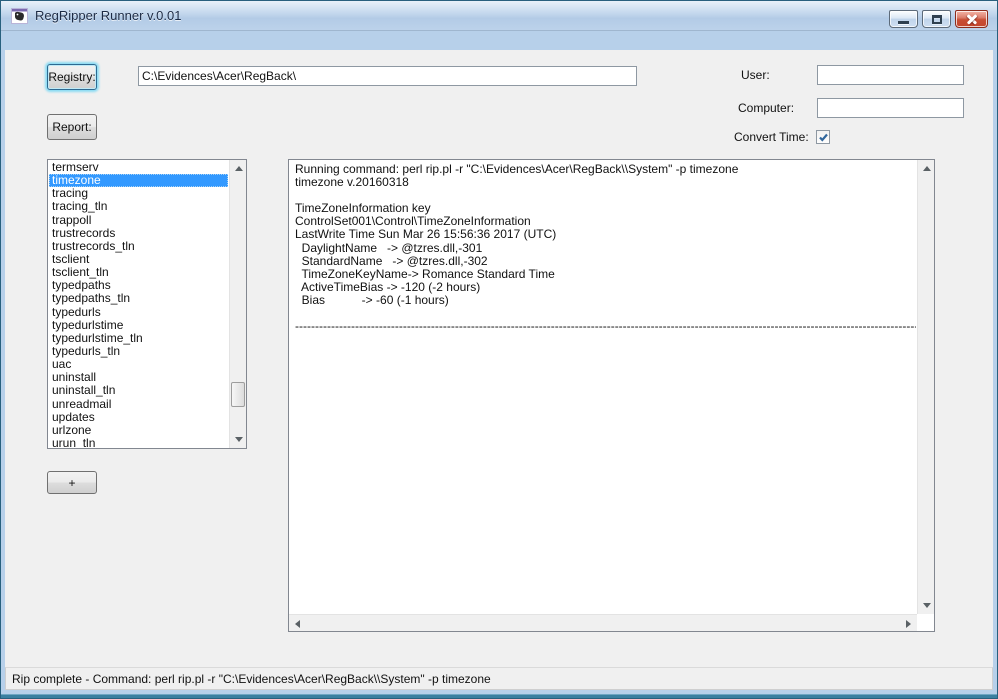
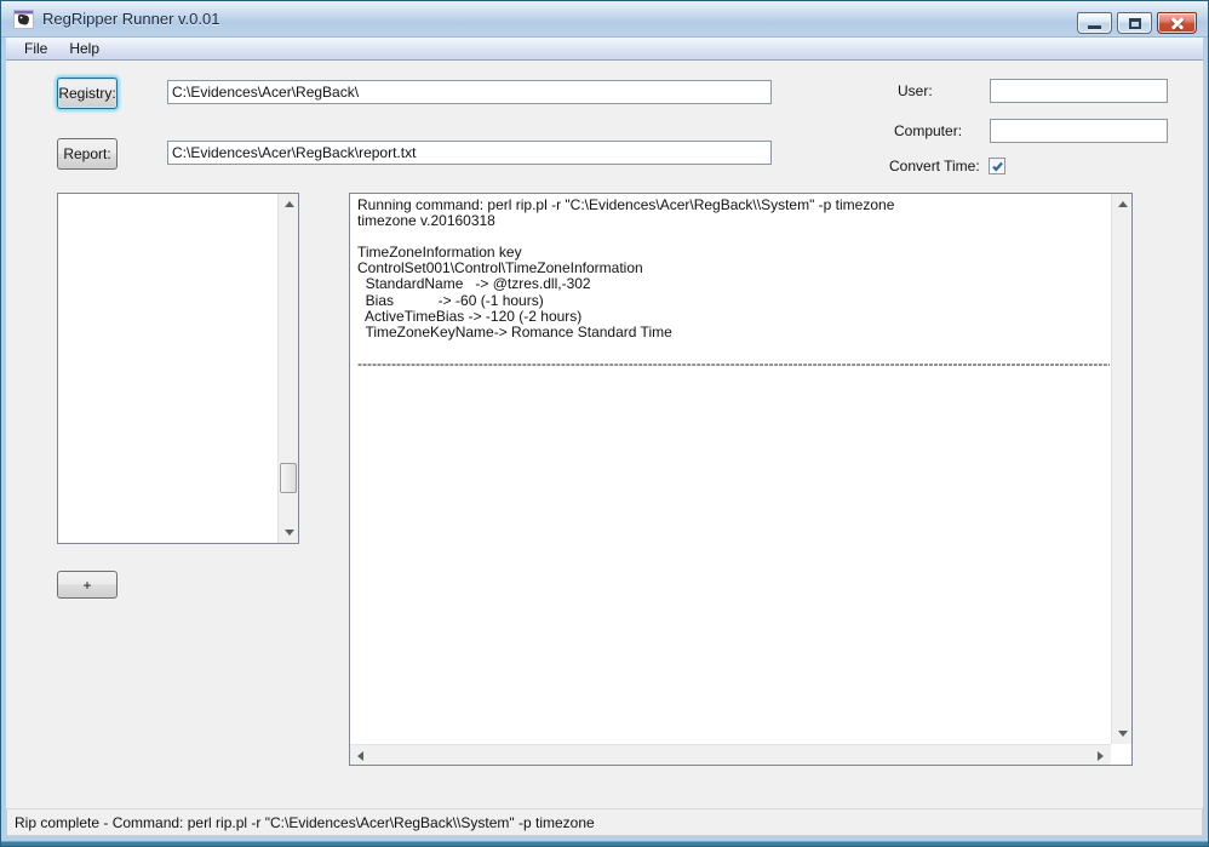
  RegRipper Runner v.0.01
+ File
+ Help
  Registry:
  C:\Evidences\Acer\RegBack\
  Report:
+ C:\Evidences\Acer\RegBack\report.txt
  User:
  Computer:
  Convert Time:
- termserv
- timezone
- tracing
- tracing_tln
- trappoll
- trustrecords
- trustrecords_tln
- tsclient
- tsclient_tln
- typedpaths
- typedpaths_tln
- typedurls
- typedurlstime
- typedurlstime_tln
- typedurls_tln
- uac
- uninstall
- uninstall_tln
- unreadmail
- updates
- urlzone
- urun_tln
  Running command: perl rip.pl -r "C:\Evidences\Acer\RegBack\\System" -p timezone
  timezone v.20160318
  TimeZoneInformation key
  ControlSet001\Control\TimeZoneInformation
- LastWrite Time Sun Mar 26 15:56:36 2017 (UTC)
- DaylightName -> @tzres.dll,-301
  StandardName -> @tzres.dll,-302
- TimeZoneKeyName-> Romance Standard Time
+ Bias -> -60 (-1 hours)
  ActiveTimeBias -> -120 (-2 hours)
- Bias -> -60 (-1 hours)
+ TimeZoneKeyName-> Romance Standard Time
  -----------------------------------------------------------------------------------------------------------------------------------------------------------
  +
  Rip complete - Command: perl rip.pl -r "C:\Evidences\Acer\RegBack\\System" -p timezone
